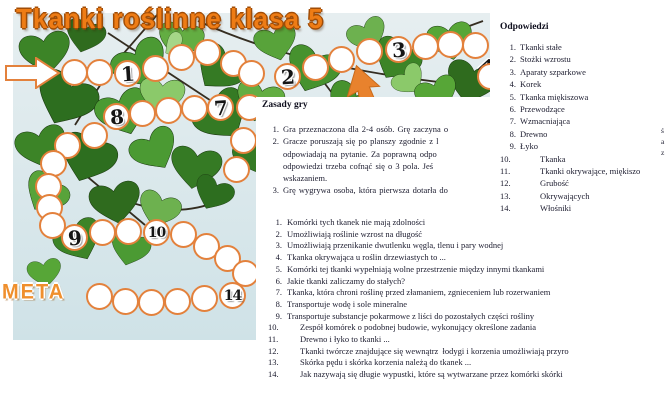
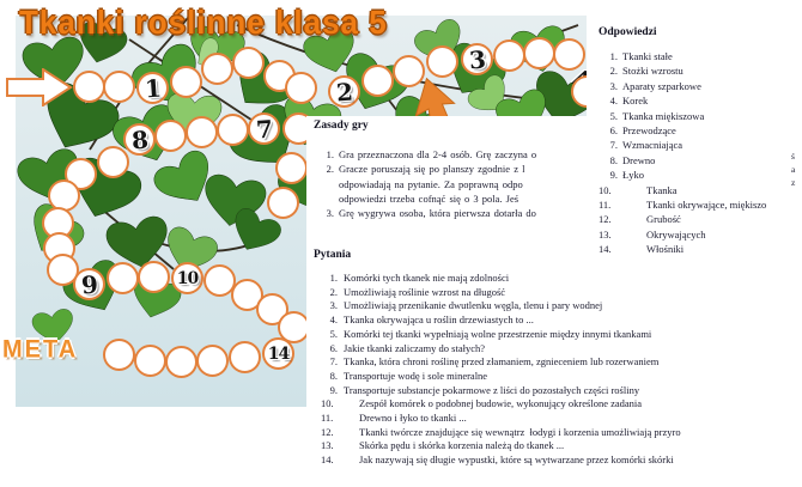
  10
  14
  Tkanki roślinne klasa 5
  META
  Zasady gry
  1.
  Gra przeznaczona dla 2-4 osób. Grę zaczyna o
  2.
  Gracze poruszają się po planszy zgodnie z l
  odpowiadają na pytanie. Za poprawną odpo
  odpowiedzi trzeba cofnąć się o 3 pola. Jeś
- wskazaniem.
  3.
  Grę wygrywa osoba, która pierwsza dotarła do
+ Pytania
  1.
  Komórki tych tkanek nie mają zdolności
  2.
  Umożliwiają roślinie wzrost na długość
  3.
  Umożliwiają przenikanie dwutlenku węgla, tlenu i pary wodnej
  4.
  Tkanka okrywająca u roślin drzewiastych to ...
  5.
  Komórki tej tkanki wypełniają wolne przestrzenie między innymi tkankami
  6.
  Jakie tkanki zaliczamy do stałych?
  7.
  Tkanka, która chroni roślinę przed złamaniem, zgnieceniem lub rozerwaniem
  8.
  Transportuje wodę i sole mineralne
  9.
  Transportuje substancje pokarmowe z liści do pozostałych części rośliny
  10.
  Zespół komórek o podobnej budowie, wykonujący określone zadania
  11.
  Drewno i łyko to tkanki ...
  12.
  Tkanki twórcze znajdujące się wewnątrz łodygi i korzenia umożliwiają przyro
  13.
  Skórka pędu i skórka korzenia należą do tkanek ...
  14.
  Jak nazywają się długie wypustki, które są wytwarzane przez komórki skórki
  Odpowiedzi
  1.
  Tkanki stałe
  2.
  Stożki wzrostu
  3.
  Aparaty szparkowe
  4.
  Korek
  5.
  Tkanka miękiszowa
  6.
  Przewodzące
  7.
  Wzmacniająca
  8.
  Drewno
  9.
  Łyko
  10.
  Tkanka
  11.
  Tkanki okrywające, miękiszo
  12.
  Grubość
  13.
  Okrywających
  14.
  Włośniki
  ś
  a
  z
